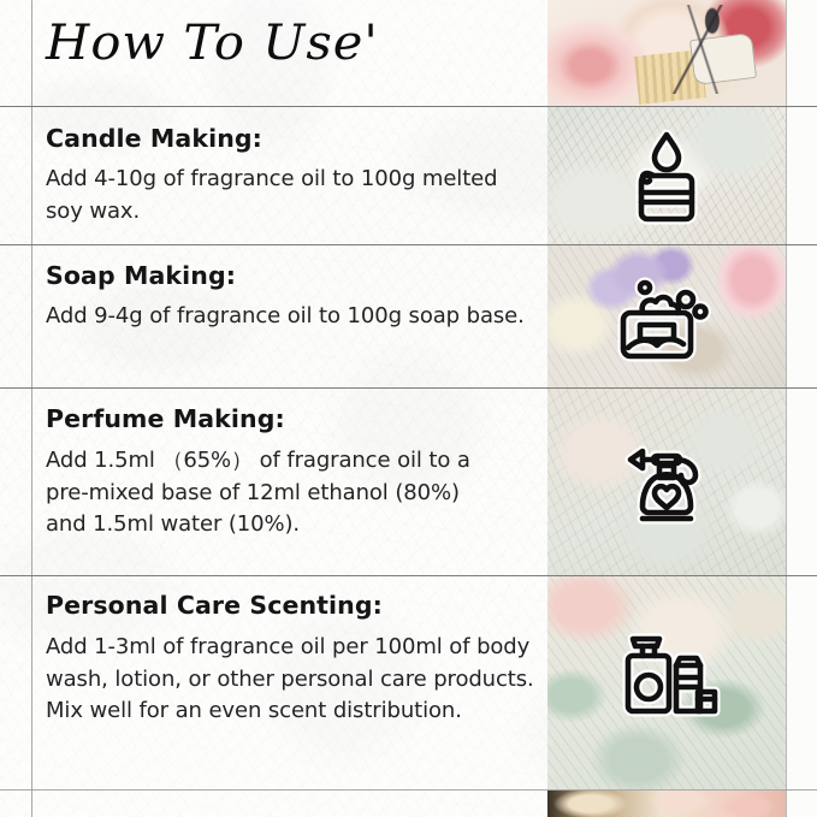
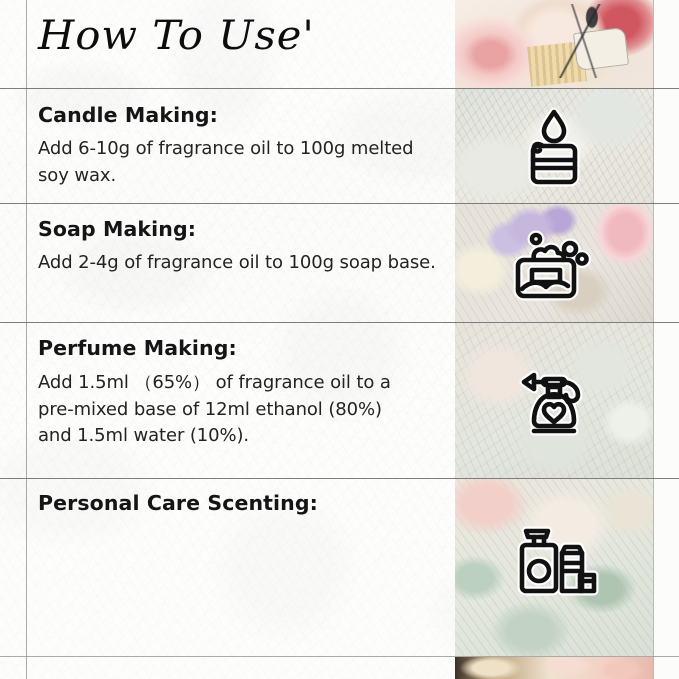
  How To Use'
  Candle Making:
- Add 4-10g of fragrance oil to 100g melted soy wax.
+ Add 6-10g of fragrance oil to 100g melted soy wax.
  Soap Making:
- Add 9-4g of fragrance oil to 100g soap base.
+ Add 2-4g of fragrance oil to 100g soap base.
  Perfume Making:
  Add 1.5ml （65%） of fragrance oil to a pre-mixed base of 12ml ethanol (80%) and 1.5ml water (10%).
  Personal Care Scenting:
- Add 1-3ml of fragrance oil per 100ml of body wash, lotion, or other personal care products. Mix well for an even scent distribution.
